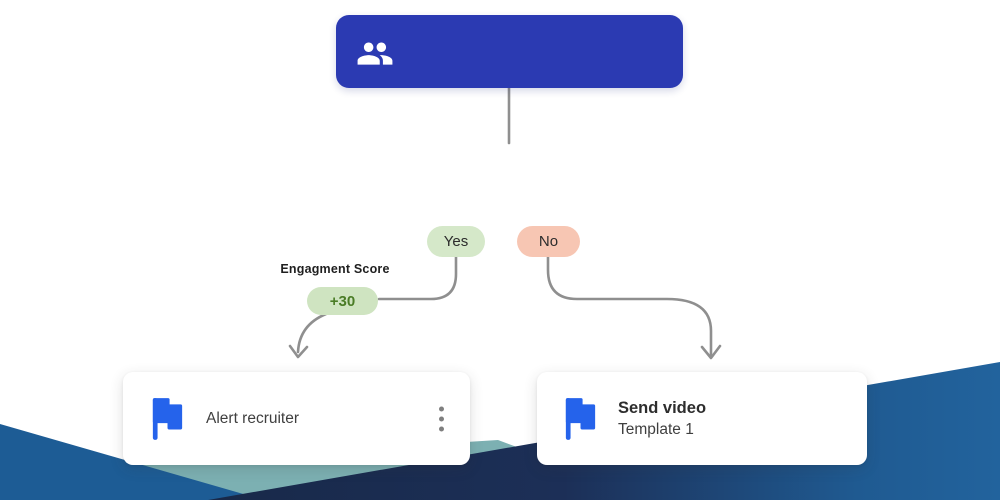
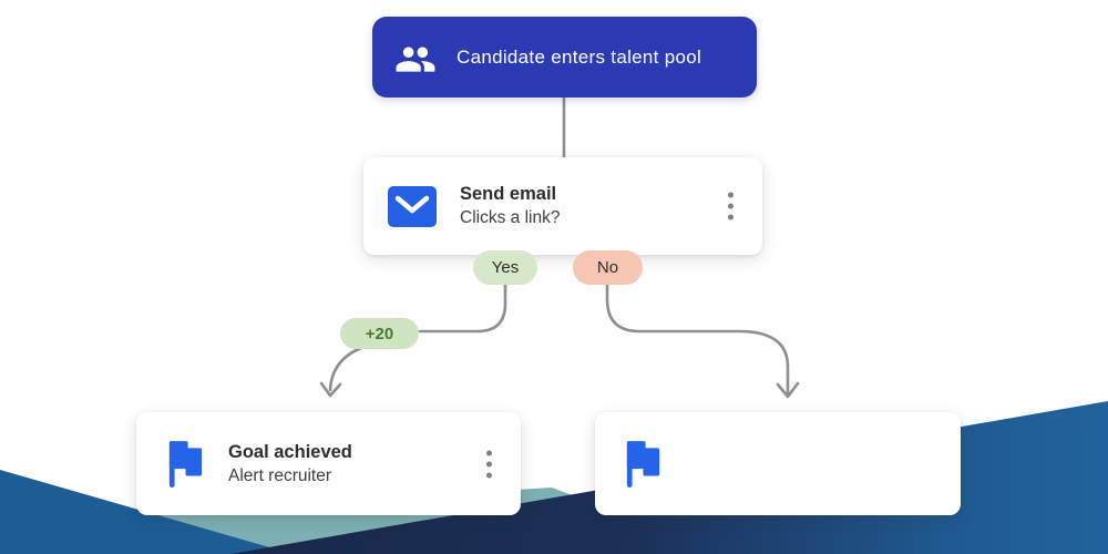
+ Candidate enters talent pool
+ Send email
+ Clicks a link?
  Yes
  No
- Engagment Score
- +30
+ +20
+ Goal achieved
  Alert recruiter
- Send video
- Template 1
